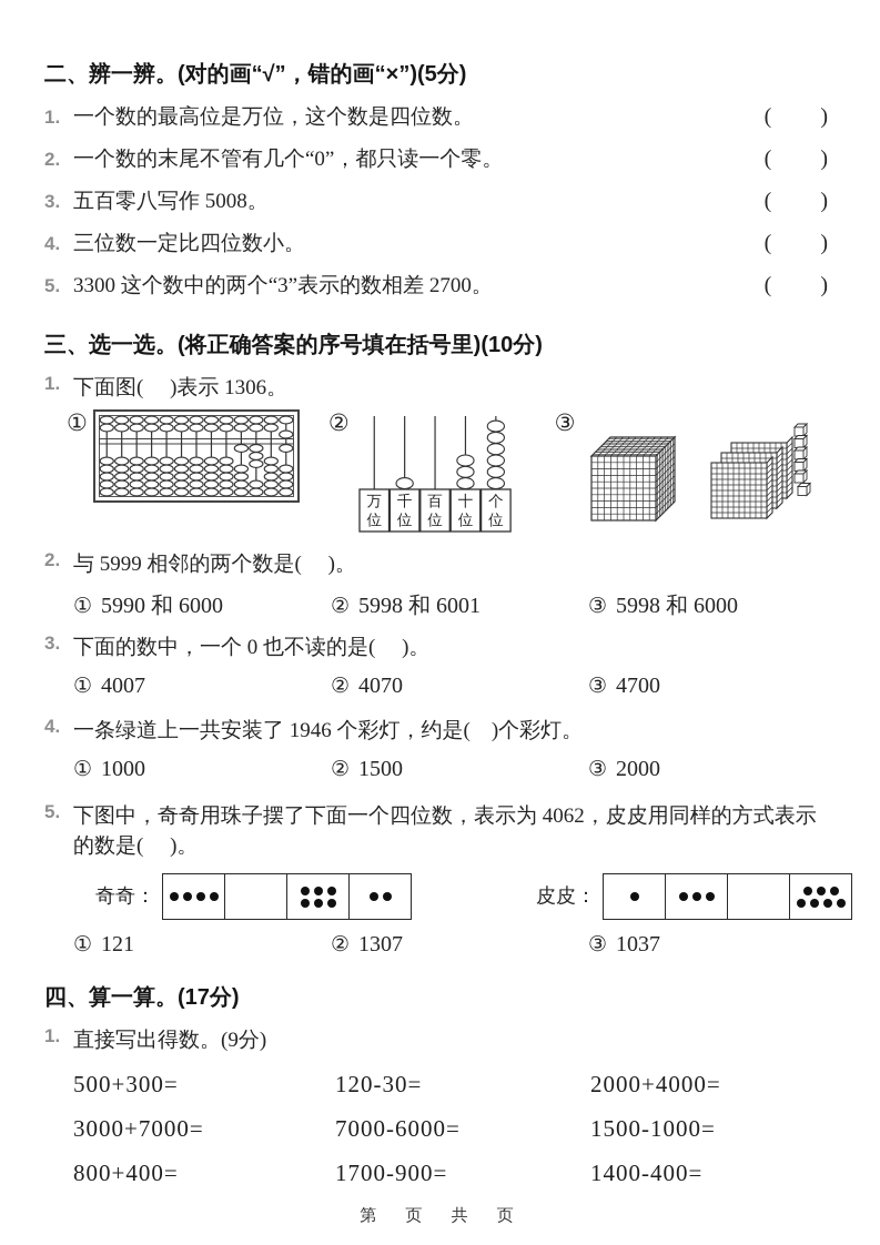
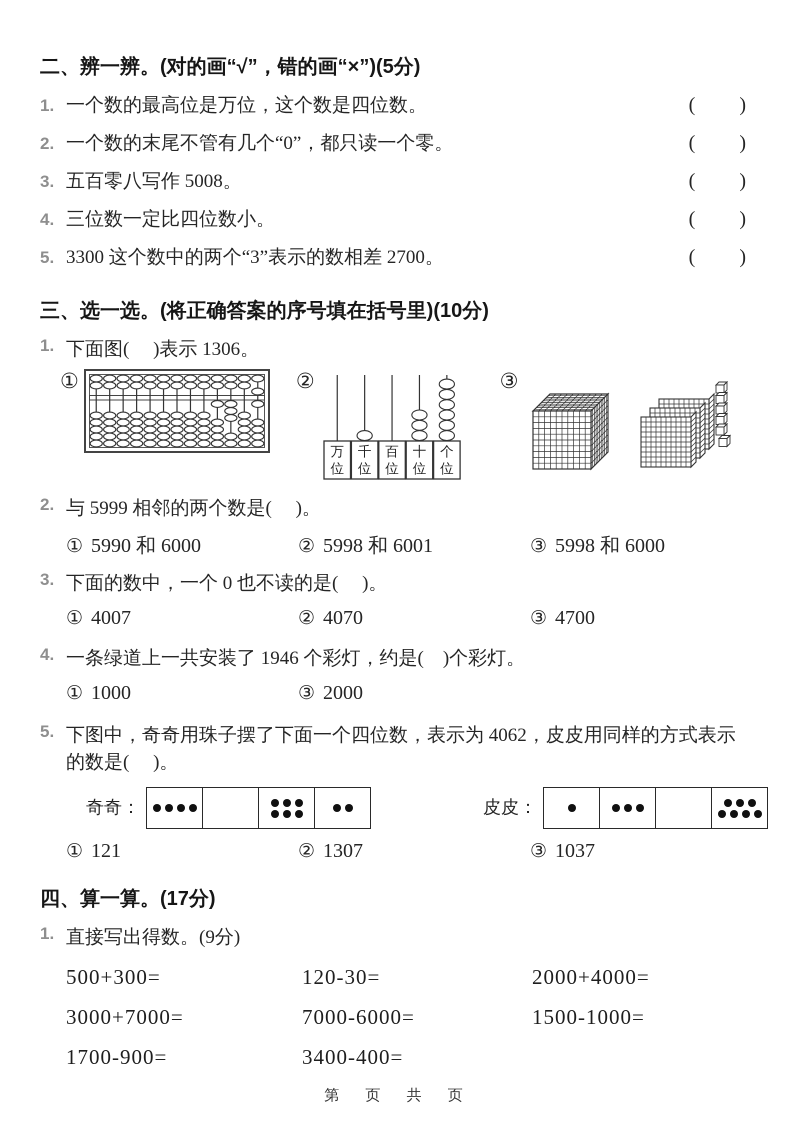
  二、辨一辨。(对的画“√”，错的画“×”)(5分)
  1.
  一个数的最高位是万位，这个数是四位数。
  ( )
  2.
  一个数的末尾不管有几个“0”，都只读一个零。
  ( )
  3.
  五百零八写作 5008。
  ( )
  4.
  三位数一定比四位数小。
  ( )
  5.
  3300 这个数中的两个“3”表示的数相差 2700。
  ( )
  三、选一选。(将正确答案的序号填在括号里)(10分)
  1.
  下面图( )表示 1306。
  ①
  ②
  万
  位
  千
  位
  百
  位
  十
  位
  个
  位
  ③
  2.
  与 5999 相邻的两个数是( )。
  ① 5990 和 6000
  ② 5998 和 6001
  ③ 5998 和 6000
  3.
  下面的数中，一个 0 也不读的是( )。
  ① 4007
  ② 4070
  ③ 4700
  4.
  一条绿道上一共安装了 1946 个彩灯，约是( )个彩灯。
  ① 1000
- ② 1500
  ③ 2000
  5.
  下图中，奇奇用珠子摆了下面一个四位数，表示为 4062，皮皮用同样的方式表示的数是( )。
  奇奇：
  皮皮：
  ① 121
  ② 1307
  ③ 1037
  四、算一算。(17分)
  1.
  直接写出得数。(9分)
  500+300=
  120-30=
  2000+4000=
  3000+7000=
  7000-6000=
  1500-1000=
- 800+400=
  1700-900=
- 1400-400=
+ 3400-400=
  第 页 共 页
